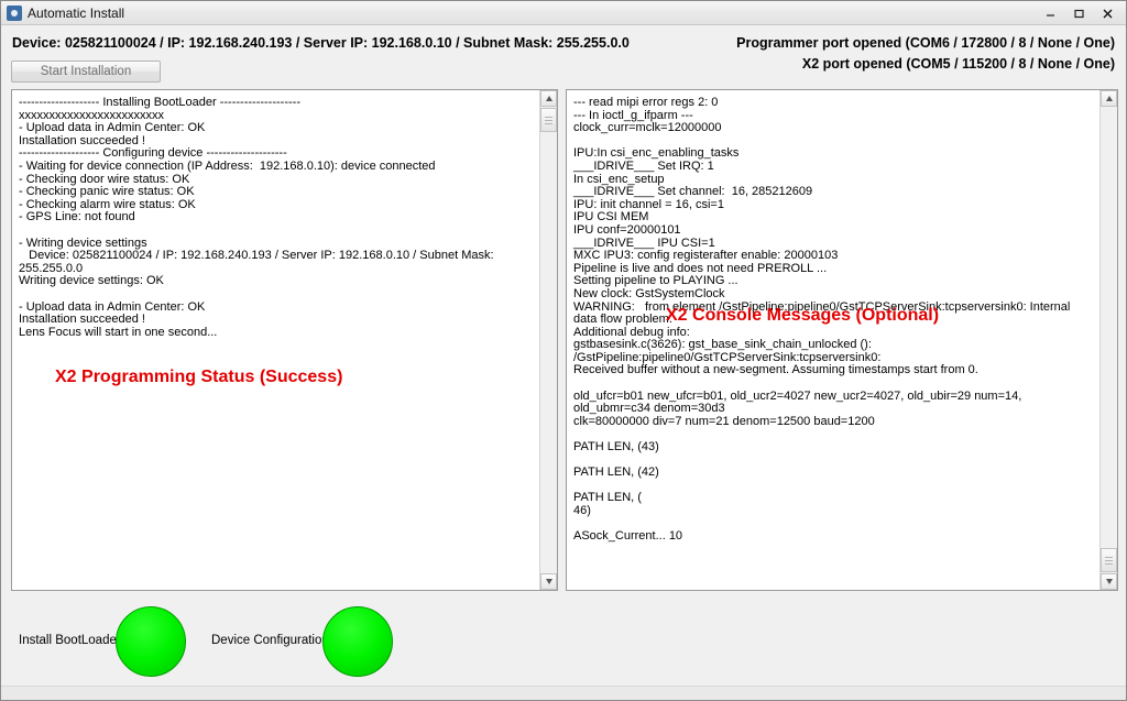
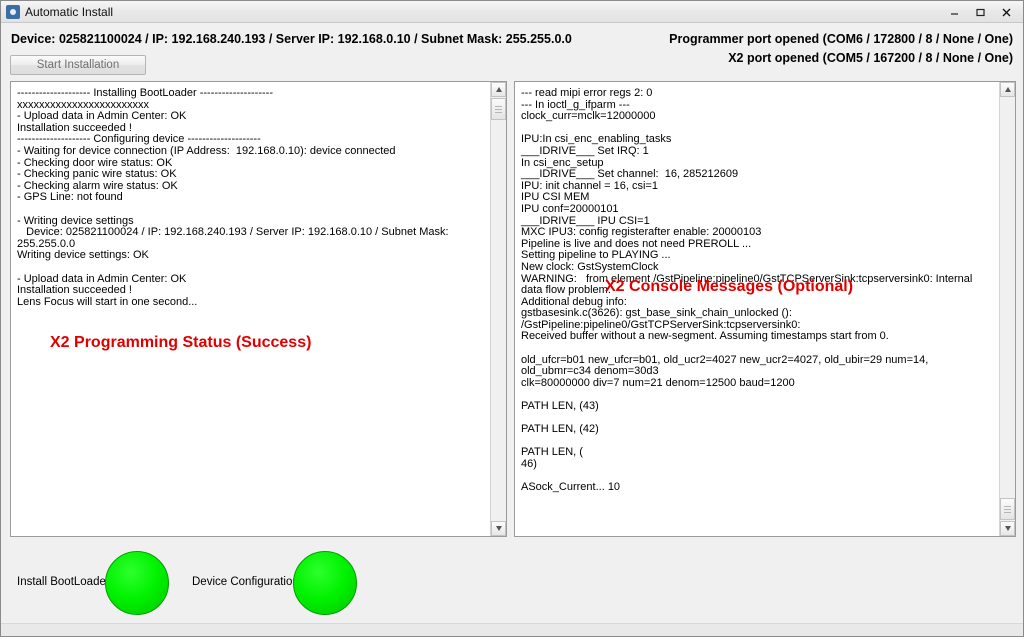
  Automatic Install
  Device: 025821100024 / IP: 192.168.240.193 / Server IP: 192.168.0.10 / Subnet Mask: 255.255.0.0
  Programmer port opened (COM6 / 172800 / 8 / None / One)
- X2 port opened (COM5 / 115200 / 8 / None / One)
+ X2 port opened (COM5 / 167200 / 8 / None / One)
  Start Installation
  -------------------- Installing BootLoader --------------------
  xxxxxxxxxxxxxxxxxxxxxxxx
  - Upload data in Admin Center: OK
  Installation succeeded !
  -------------------- Configuring device --------------------
  - Waiting for device connection (IP Address: 192.168.0.10): device connected
  - Checking door wire status: OK
  - Checking panic wire status: OK
  - Checking alarm wire status: OK
  - GPS Line: not found
  - Writing device settings
  Device: 025821100024 / IP: 192.168.240.193 / Server IP: 192.168.0.10 / Subnet Mask: 255.255.0.0
  Writing device settings: OK
  - Upload data in Admin Center: OK
  Installation succeeded !
  Lens Focus will start in one second...
  --- read mipi error regs 2: 0
  --- In ioctl_g_ifparm ---
  clock_curr=mclk=12000000
  IPU:In csi_enc_enabling_tasks
  ___IDRIVE___ Set IRQ: 1
  In csi_enc_setup
  ___IDRIVE___ Set channel: 16, 285212609
  IPU: init channel = 16, csi=1
  IPU CSI MEM
  IPU conf=20000101
  ___IDRIVE___ IPU CSI=1
  MXC IPU3: config registerafter enable: 20000103
  Pipeline is live and does not need PREROLL ...
  Setting pipeline to PLAYING ...
  New clock: GstSystemClock
  WARNING: from element /GstPipeline:pipeline0/GstTCPServerSink:tcpserversink0: Internal data flow problem.
  Additional debug info:
  gstbasesink.c(3626): gst_base_sink_chain_unlocked ():
  /GstPipeline:pipeline0/GstTCPServerSink:tcpserversink0:
  Received buffer without a new-segment. Assuming timestamps start from 0.
  old_ufcr=b01 new_ufcr=b01, old_ucr2=4027 new_ucr2=4027, old_ubir=29 num=14, old_ubmr=c34 denom=30d3
  clk=80000000 div=7 num=21 denom=12500 baud=1200
  PATH LEN, (43)
  PATH LEN, (42)
  PATH LEN, (
  46)
  ASock_Current... 10
  X2 Programming Status (Success)
  X2 Console Messages (Optional)
  Install BootLoade
  Device Configuratio
